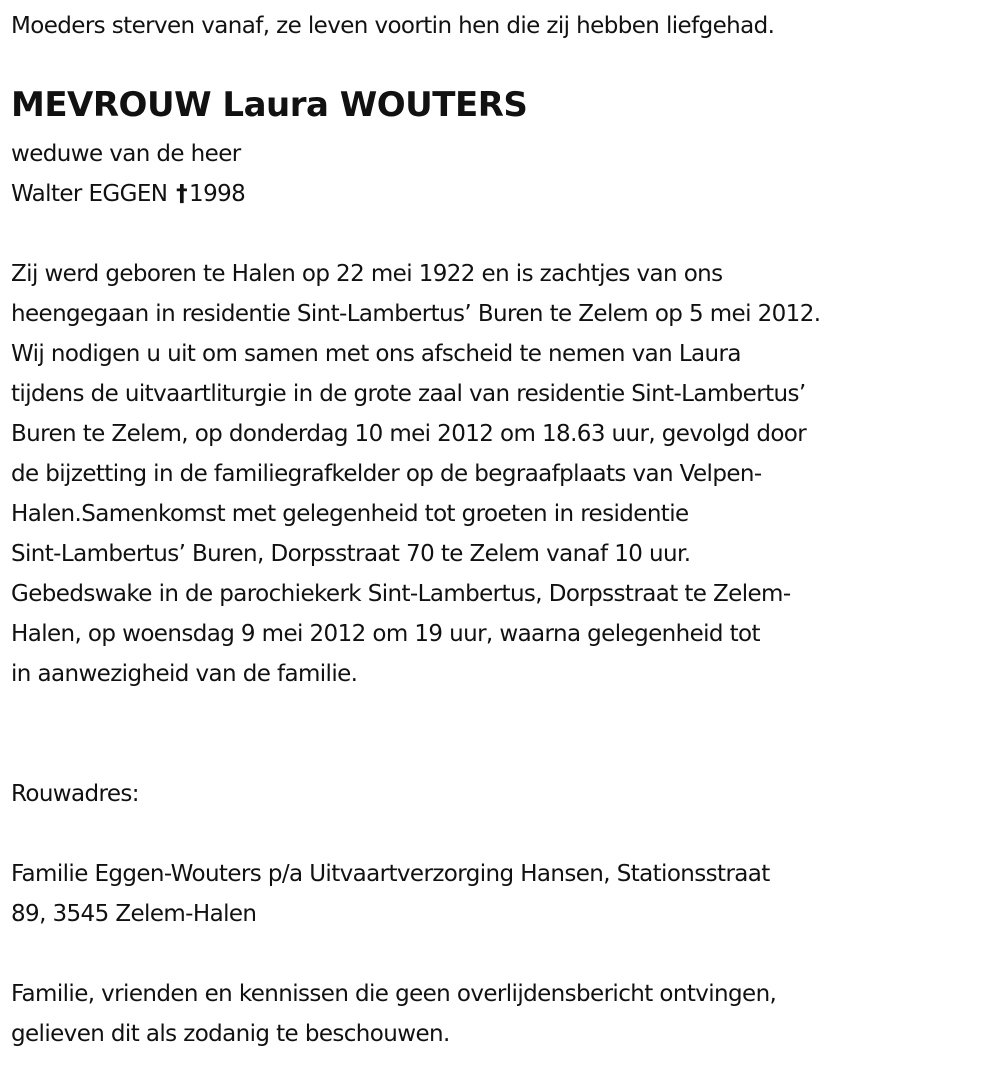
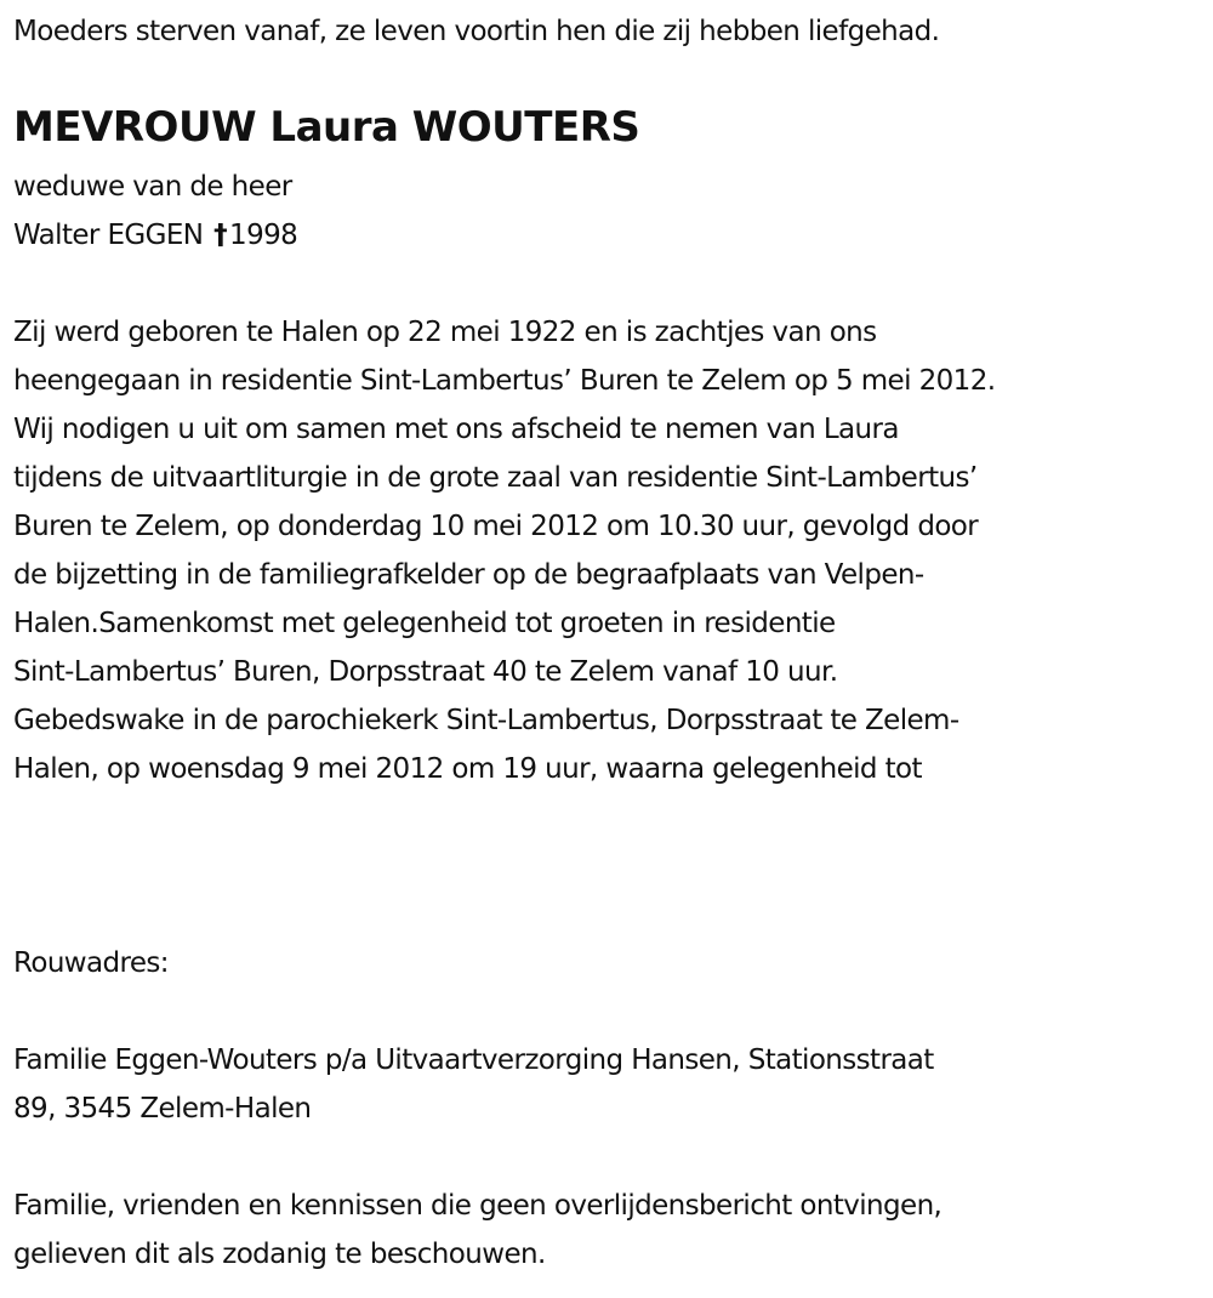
  Moeders sterven vanaf, ze leven voortin hen die zij hebben liefgehad.
  MEVROUW Laura WOUTERS
  weduwe van de heer
  Walter EGGEN †1998
  Zij werd geboren te Halen op 22 mei 1922 en is zachtjes van ons
  heengegaan in residentie Sint-Lambertus’ Buren te Zelem op 5 mei 2012.
  Wij nodigen u uit om samen met ons afscheid te nemen van Laura
  tijdens de uitvaartliturgie in de grote zaal van residentie Sint-Lambertus’
- Buren te Zelem, op donderdag 10 mei 2012 om 18.63 uur, gevolgd door
+ Buren te Zelem, op donderdag 10 mei 2012 om 10.30 uur, gevolgd door
  de bijzetting in de familiegrafkelder op de begraafplaats van Velpen-
  Halen.Samenkomst met gelegenheid tot groeten in residentie
- Sint-Lambertus’ Buren, Dorpsstraat 70 te Zelem vanaf 10 uur.
+ Sint-Lambertus’ Buren, Dorpsstraat 40 te Zelem vanaf 10 uur.
  Gebedswake in de parochiekerk Sint-Lambertus, Dorpsstraat te Zelem-
  Halen, op woensdag 9 mei 2012 om 19 uur, waarna gelegenheid tot
- in aanwezigheid van de familie.
  Rouwadres:
  Familie Eggen-Wouters p/a Uitvaartverzorging Hansen, Stationsstraat
  89, 3545 Zelem-Halen
  Familie, vrienden en kennissen die geen overlijdensbericht ontvingen,
  gelieven dit als zodanig te beschouwen.
